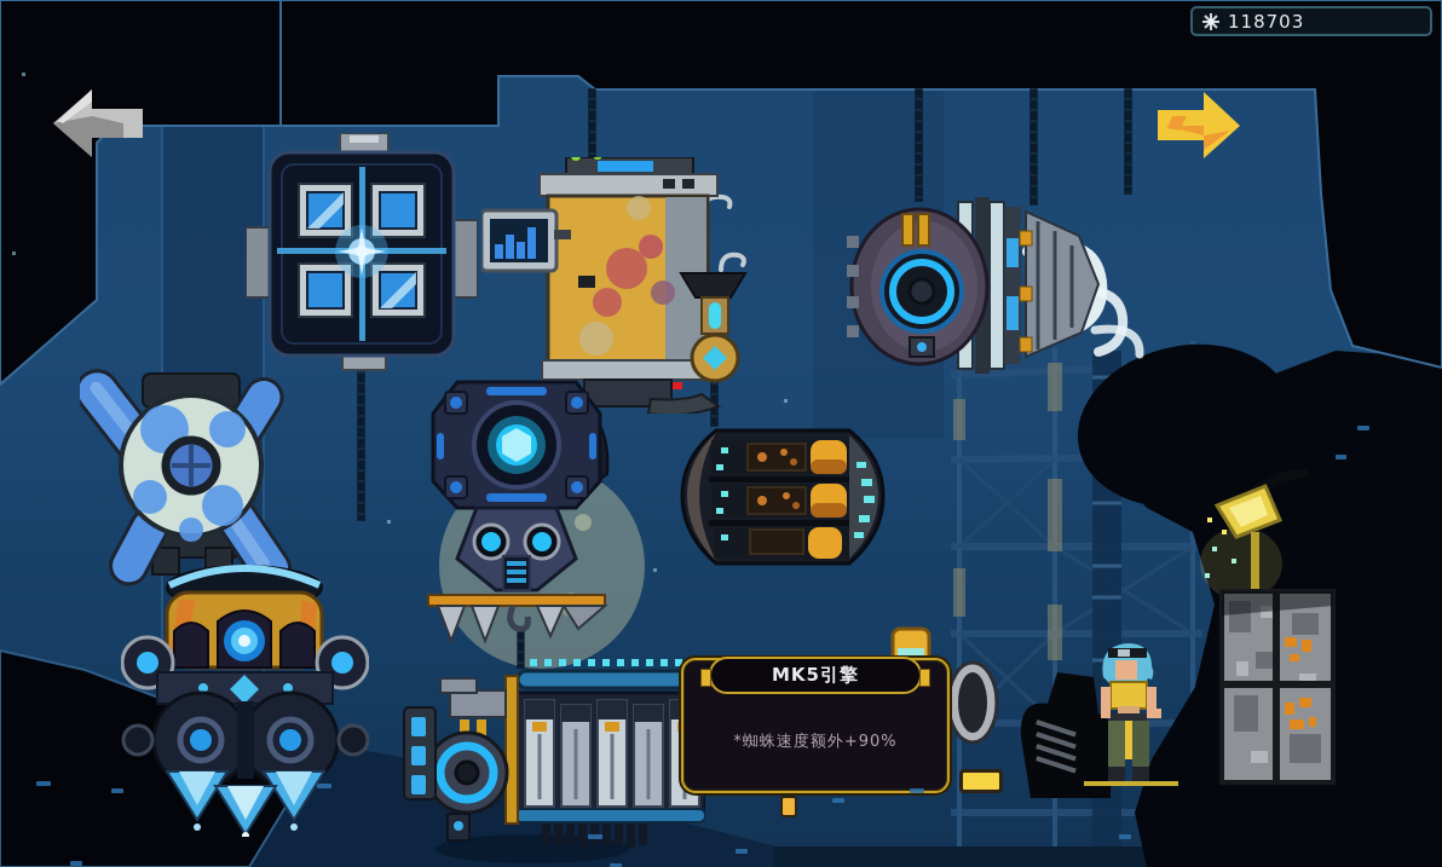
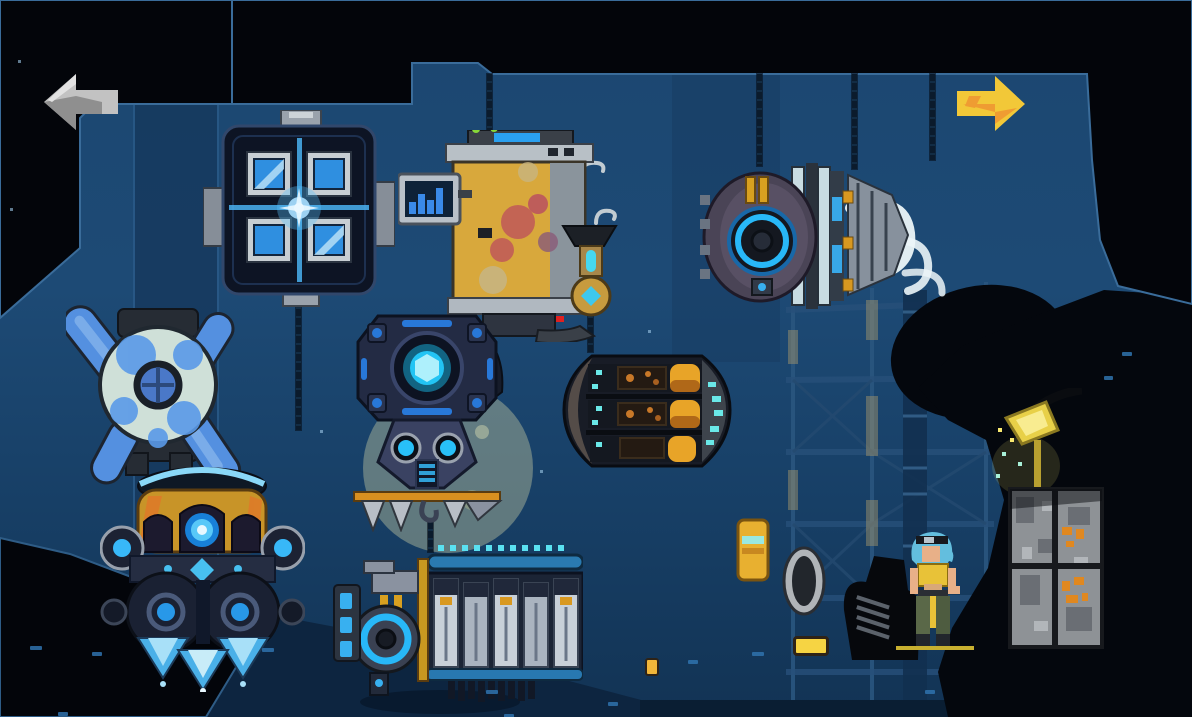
- 118703
- MK5引擎
- *蜘蛛速度额外+90%
